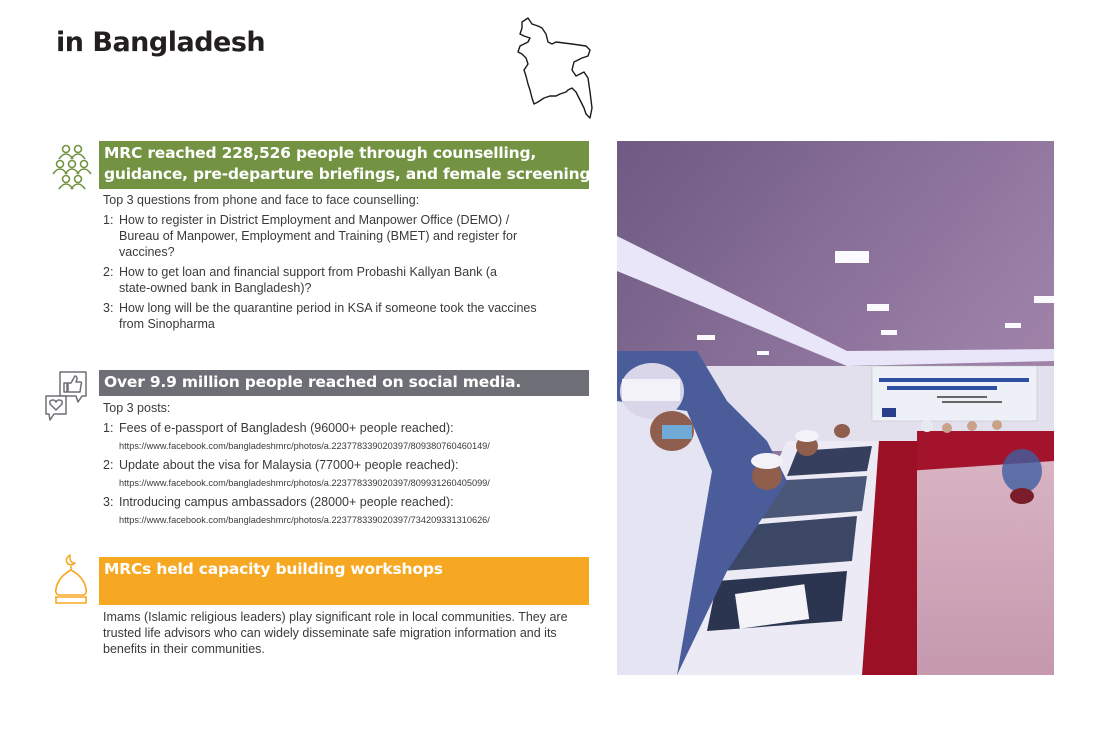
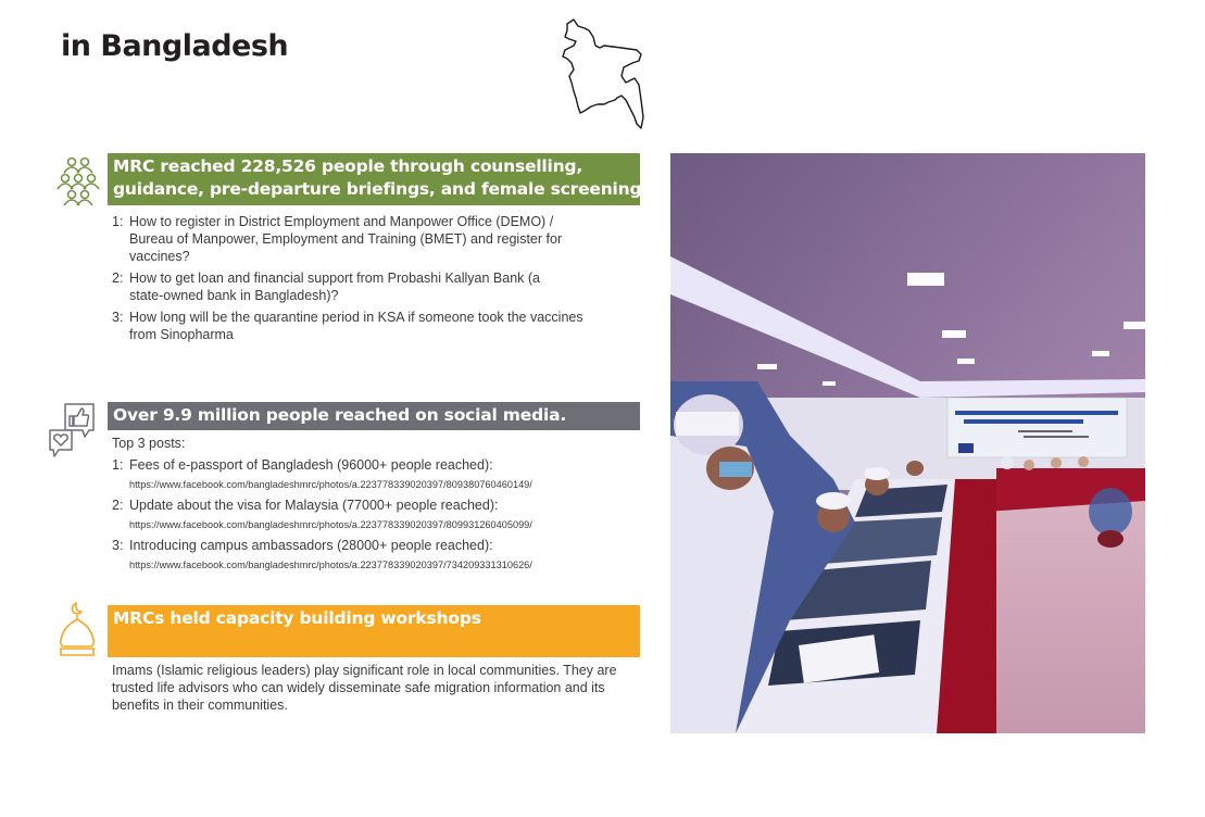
  in Bangladesh
  MRC reached 228,526 people through counselling,
  guidance, pre-departure briefings, and female screening.
- Top 3 questions from phone and face to face counselling:
  1:
  How to register in District Employment and Manpower Office (DEMO) / Bureau of Manpower, Employment and Training (BMET) and register for vaccines?
  2:
  How to get loan and financial support from Probashi Kallyan Bank (a state-owned bank in Bangladesh)?
  3:
  How long will be the quarantine period in KSA if someone took the vaccines from Sinopharma
  Over 9.9 million people reached on social media.
  Top 3 posts:
  1:
  Fees of e-passport of Bangladesh (96000+ people reached):
  https://www.facebook.com/bangladeshmrc/photos/a.223778339020397/809380760460149/
  2:
  Update about the visa for Malaysia (77000+ people reached):
  https://www.facebook.com/bangladeshmrc/photos/a.223778339020397/809931260405099/
  3:
  Introducing campus ambassadors (28000+ people reached):
  https://www.facebook.com/bangladeshmrc/photos/a.223778339020397/734209331310626/
  MRCs held capacity building workshops
  Imams (Islamic religious leaders) play significant role in local communities. They are trusted life advisors who can widely disseminate safe migration information and its benefits in their communities.
